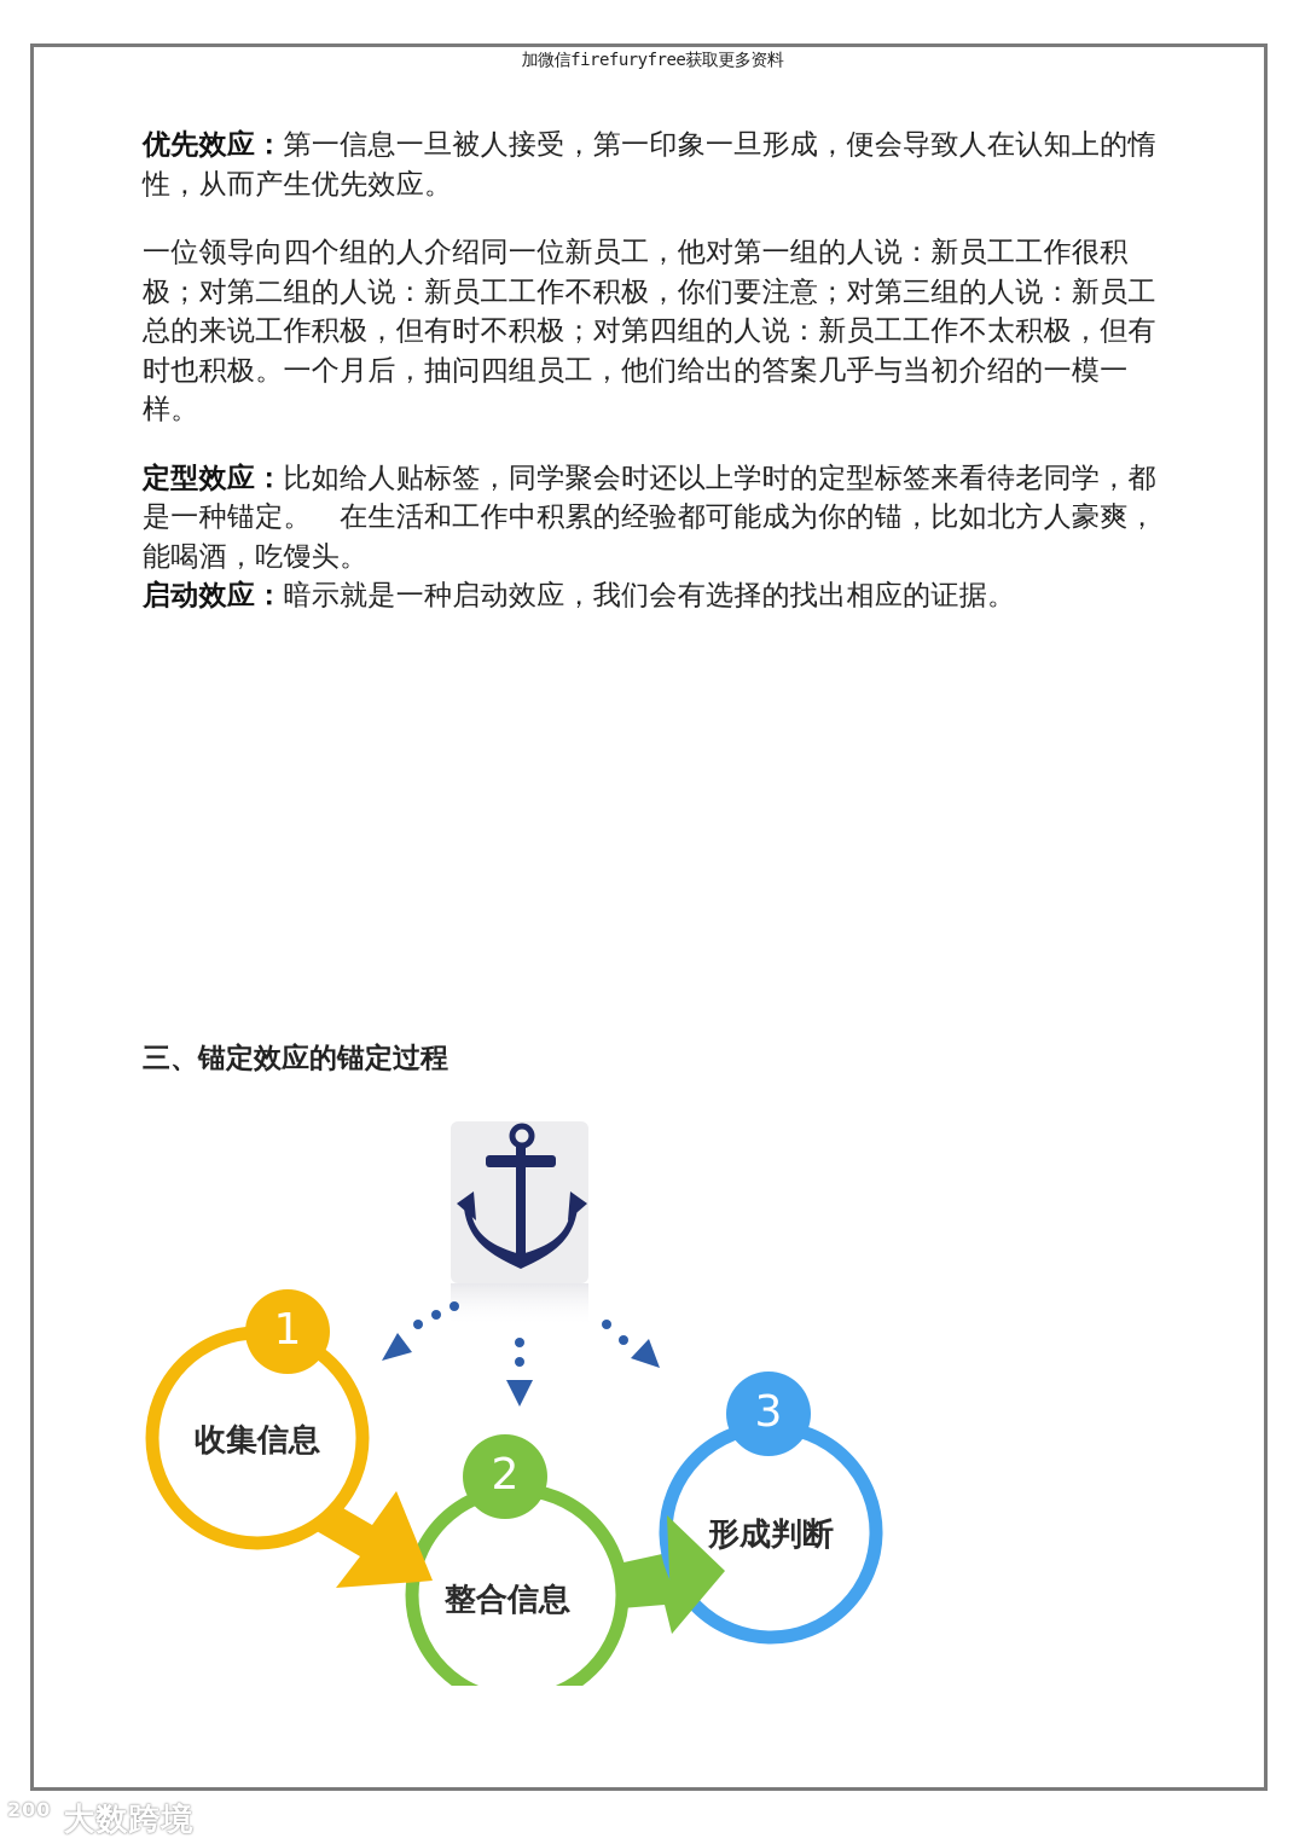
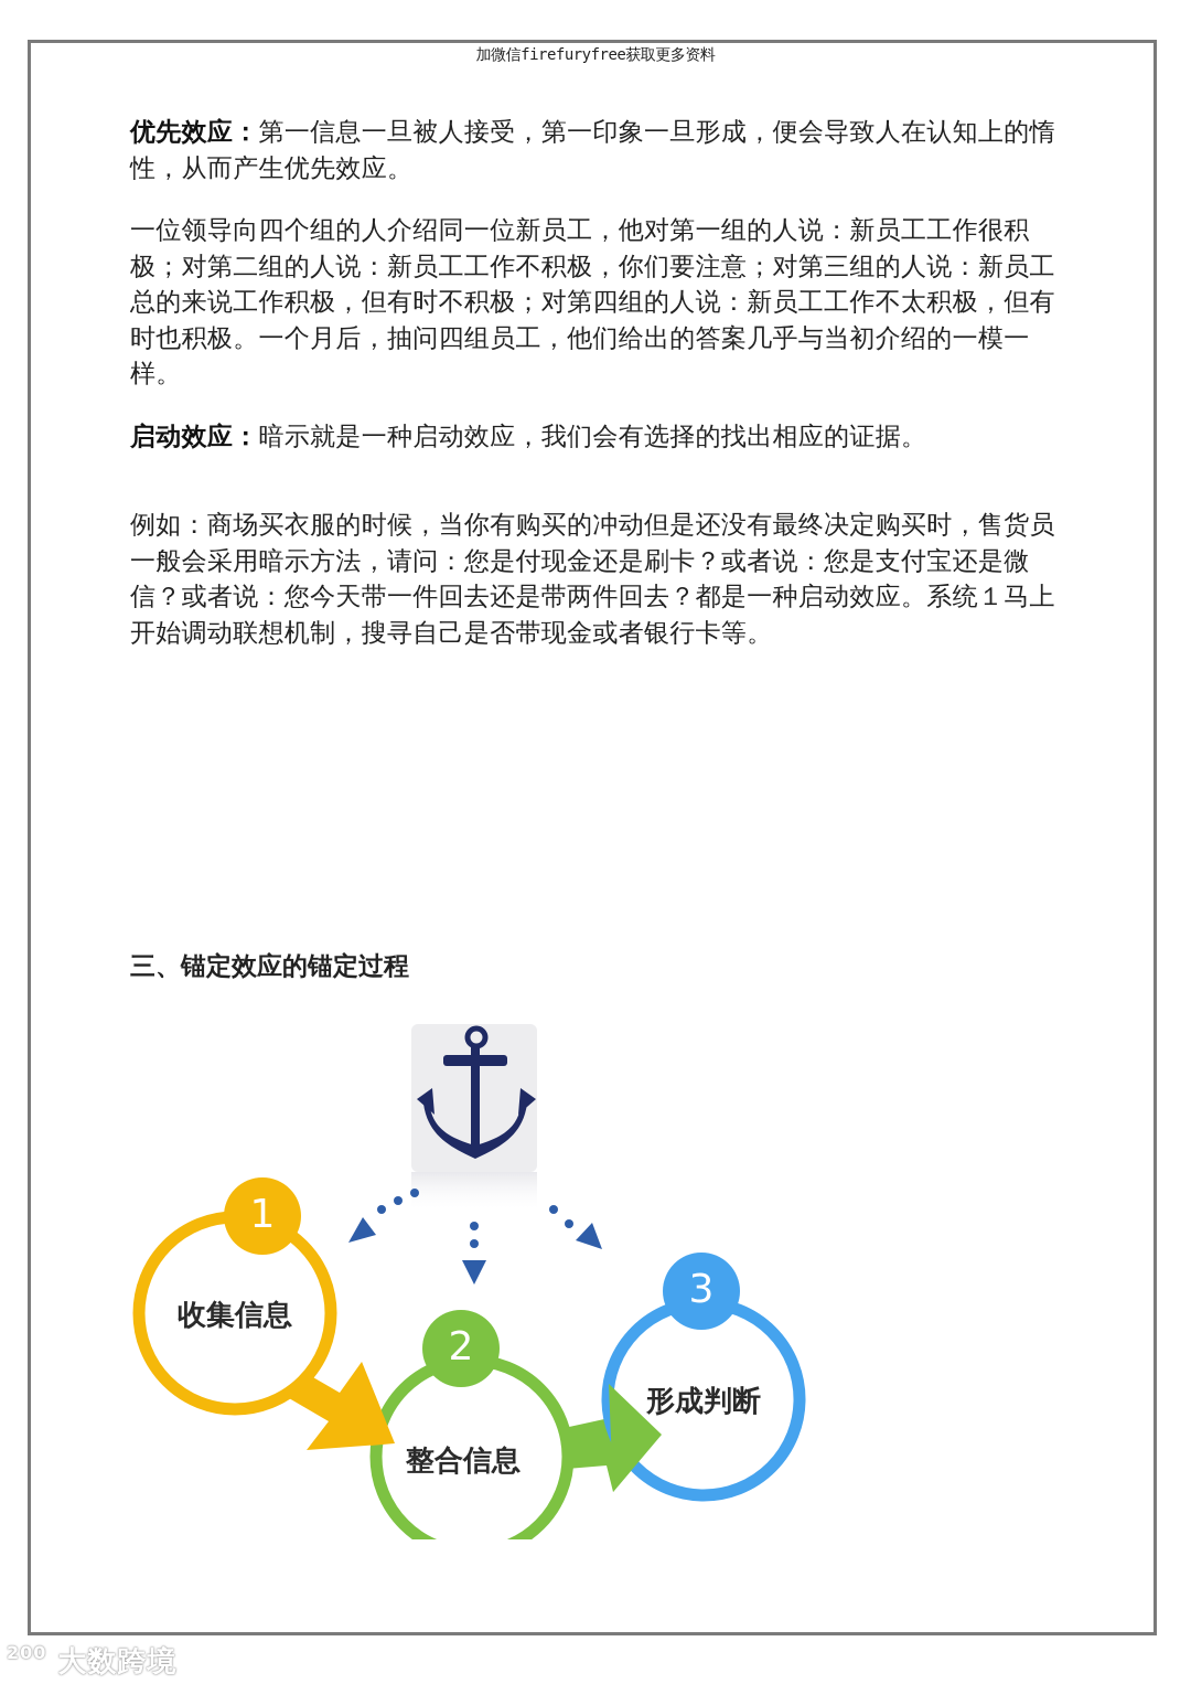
  加微信firefuryfree获取更多资料
  优先效应：第一信息一旦被人接受，第一印象一旦形成，便会导致人在认知上的惰性，从而产生优先效应。
  一位领导向四个组的人介绍同一位新员工，他对第一组的人说：新员工工作很积极；对第二组的人说：新员工工作不积极，你们要注意；对第三组的人说：新员工总的来说工作积极，但有时不积极；对第四组的人说：新员工工作不太积极，但有时也积极。一个月后，抽问四组员工，他们给出的答案几乎与当初介绍的一模一样。
- 定型效应：比如给人贴标签，同学聚会时还以上学时的定型标签来看待老同学，都是一种锚定。 在生活和工作中积累的经验都可能成为你的锚，比如北方人豪爽，能喝酒，吃馒头。
  启动效应：暗示就是一种启动效应，我们会有选择的找出相应的证据。
+ 例如：商场买衣服的时候，当你有购买的冲动但是还没有最终决定购买时，售货员一般会采用暗示方法，请问：您是付现金还是刷卡？或者说：您是支付宝还是微信？或者说：您今天带一件回去还是带两件回去？都是一种启动效应。系统１马上开始调动联想机制，搜寻自己是否带现金或者银行卡等。
  三、锚定效应的锚定过程
  1
  收集信息
  2
  整合信息
  3
  形成判断
  200 大数跨境
